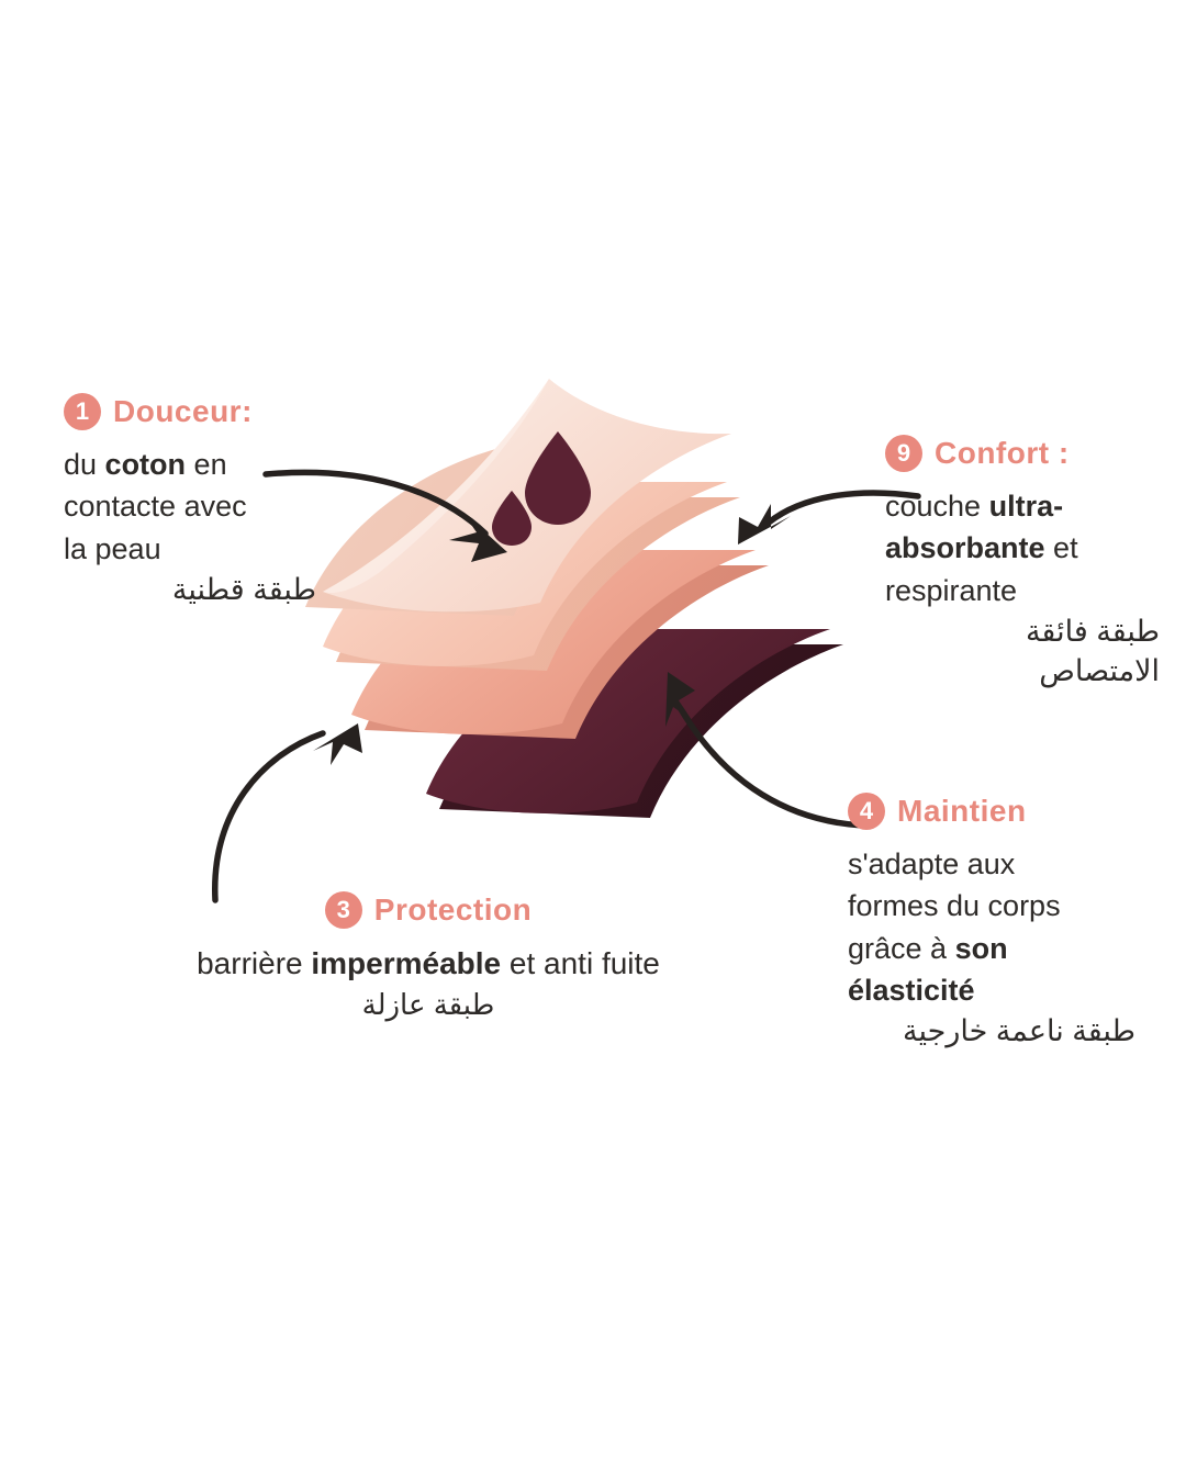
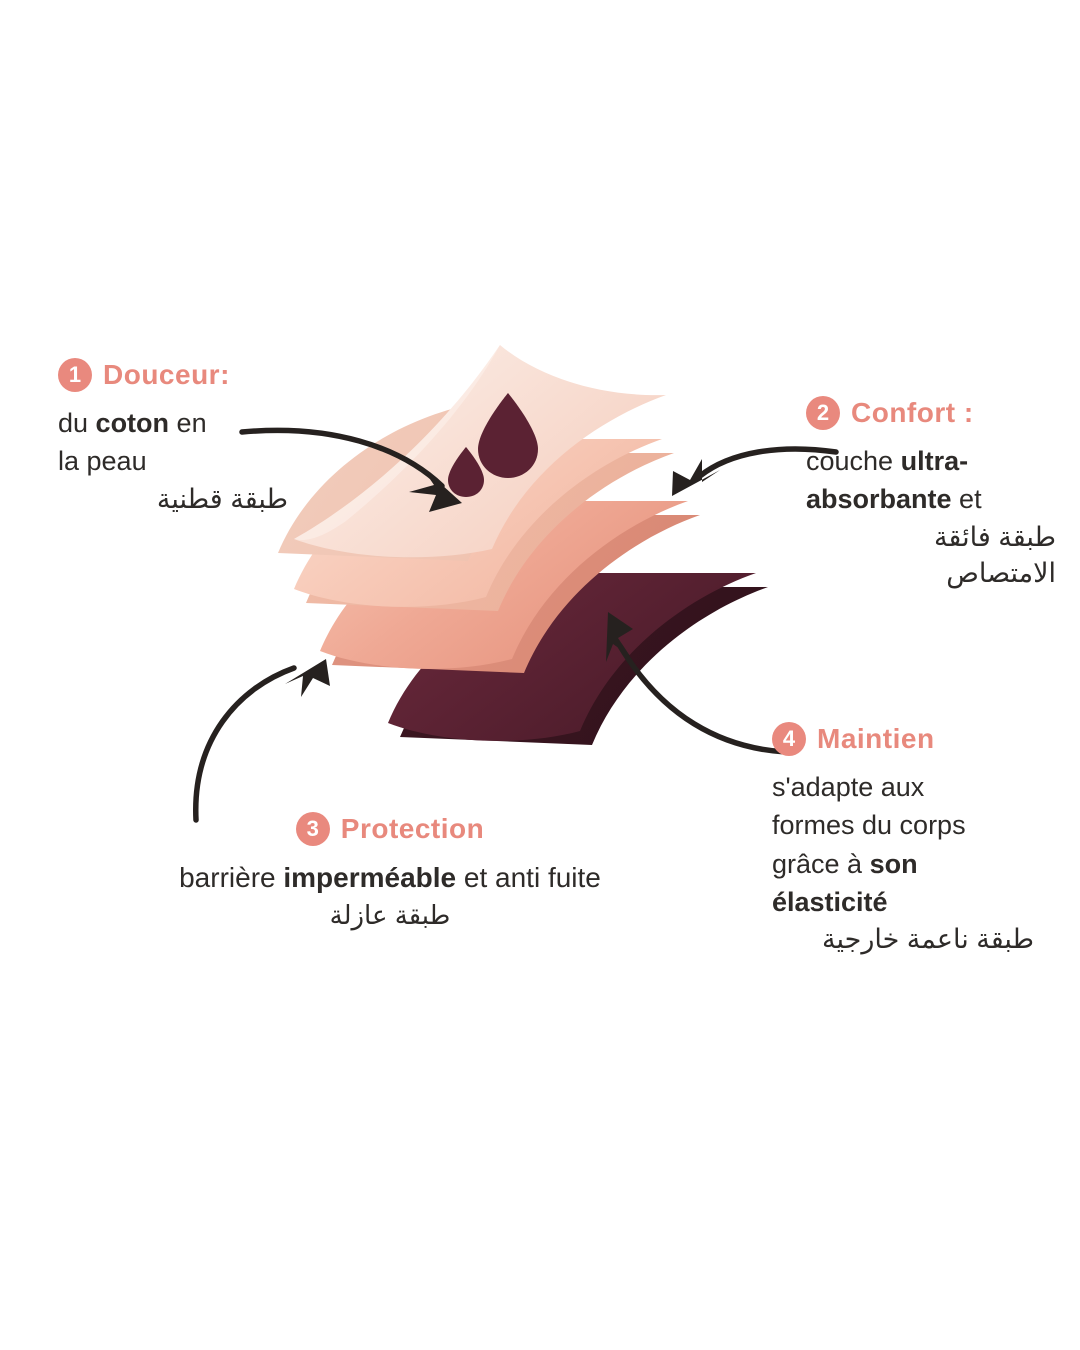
  1
  Douceur:
  du coton en
- contacte avec
  la peau
  طبقة قطنية
- 9
+ 2
  Confort :
  couche ultra-
  absorbante et
- respirante
  طبقة فائقة
  الامتصاص
  3
  Protection
  barrière imperméable et anti fuite
  طبقة عازلة
  4
  Maintien
  s'adapte aux
  formes du corps
  grâce à son
  élasticité
  طبقة ناعمة خارجية
